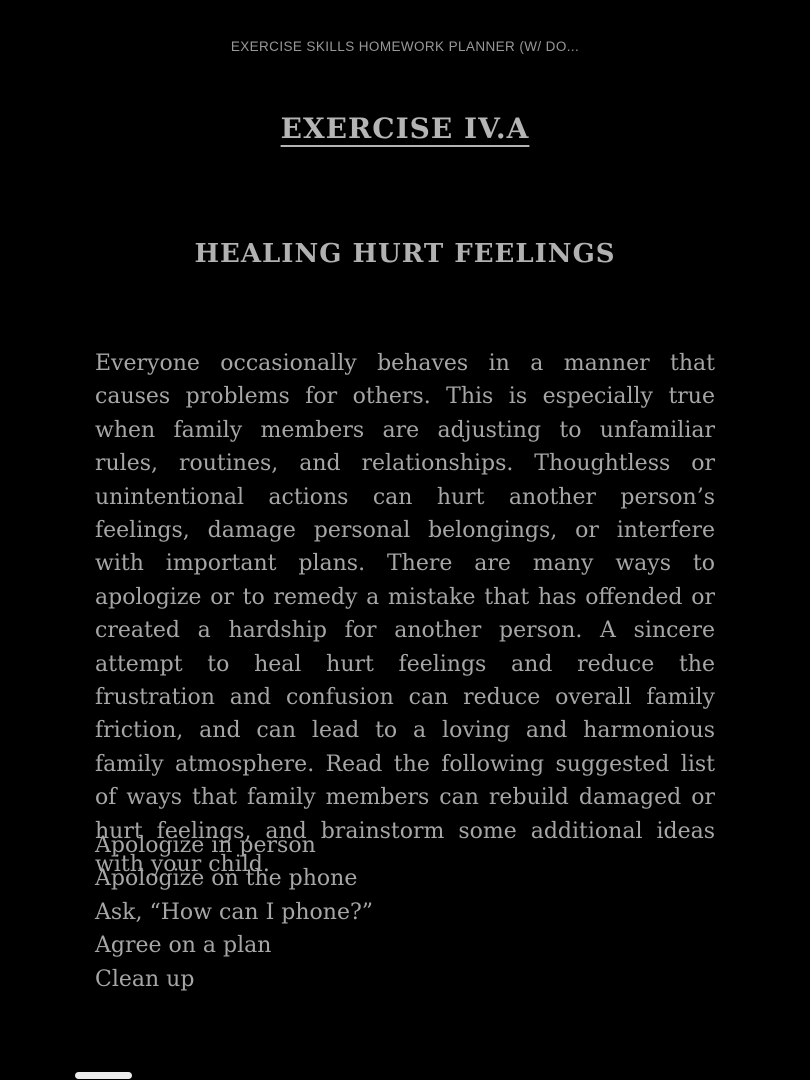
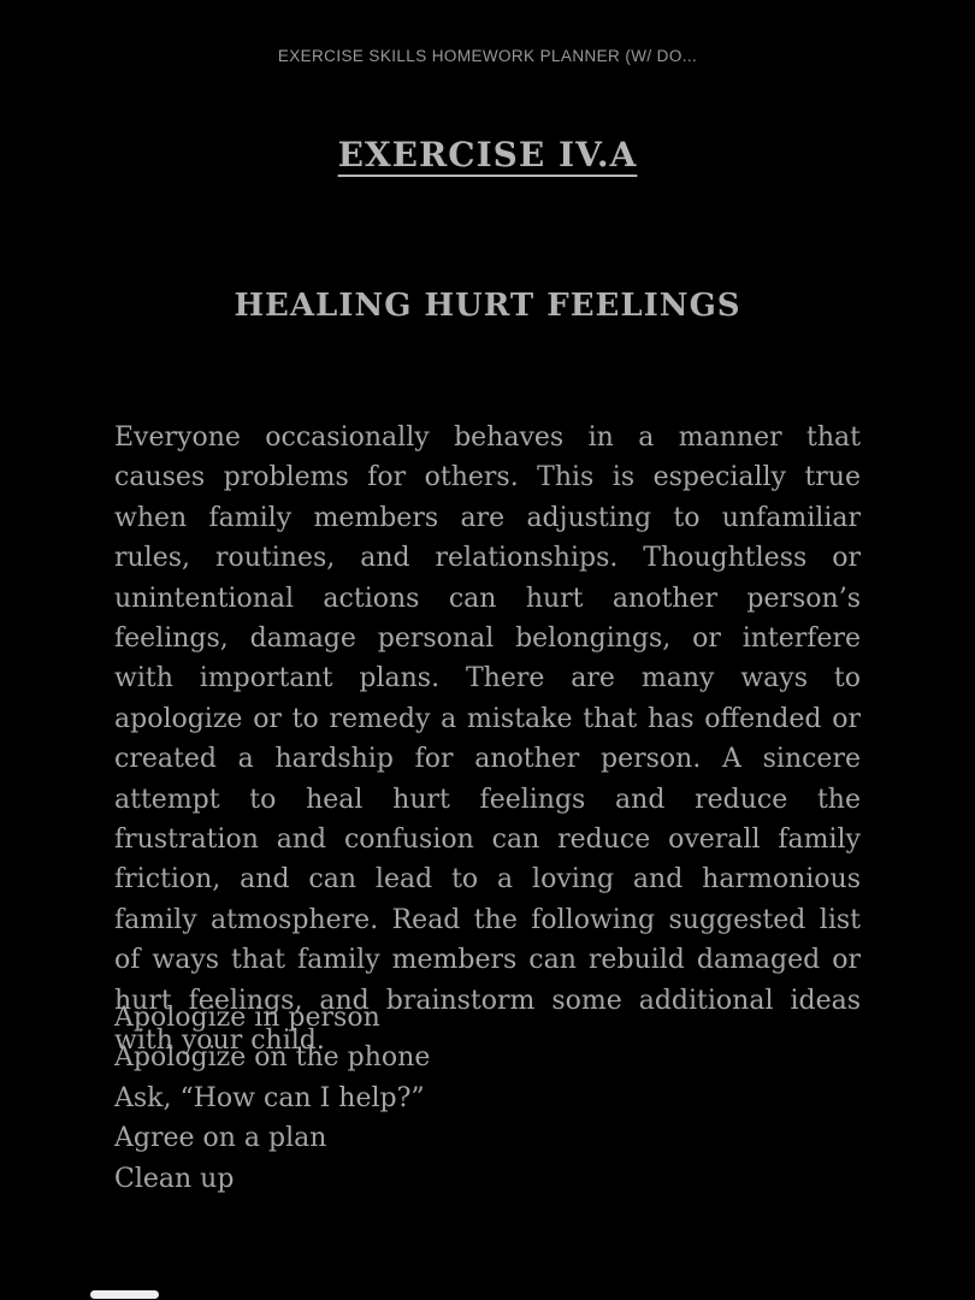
  EXERCISE SKILLS HOMEWORK PLANNER (W/ DO...
  EXERCISE IV.A
  HEALING HURT FEELINGS
  Everyone occasionally behaves in a manner that causes problems for others. This is especially true when family members are adjusting to unfamiliar rules, routines, and relationships. Thoughtless or unintentional actions can hurt another person’s feelings, damage personal belongings, or interfere with important plans. There are many ways to apologize or to remedy a mistake that has offended or created a hardship for another person. A sincere attempt to heal hurt feelings and reduce the frustration and confusion can reduce overall family friction, and can lead to a loving and harmonious family atmosphere. Read the following suggested list of ways that family members can rebuild damaged or hurt feelings, and brainstorm some additional ideas with your child.
  Apologize in person
  Apologize on the phone
- Ask, “How can I phone?”
+ Ask, “How can I help?”
  Agree on a plan
  Clean up
